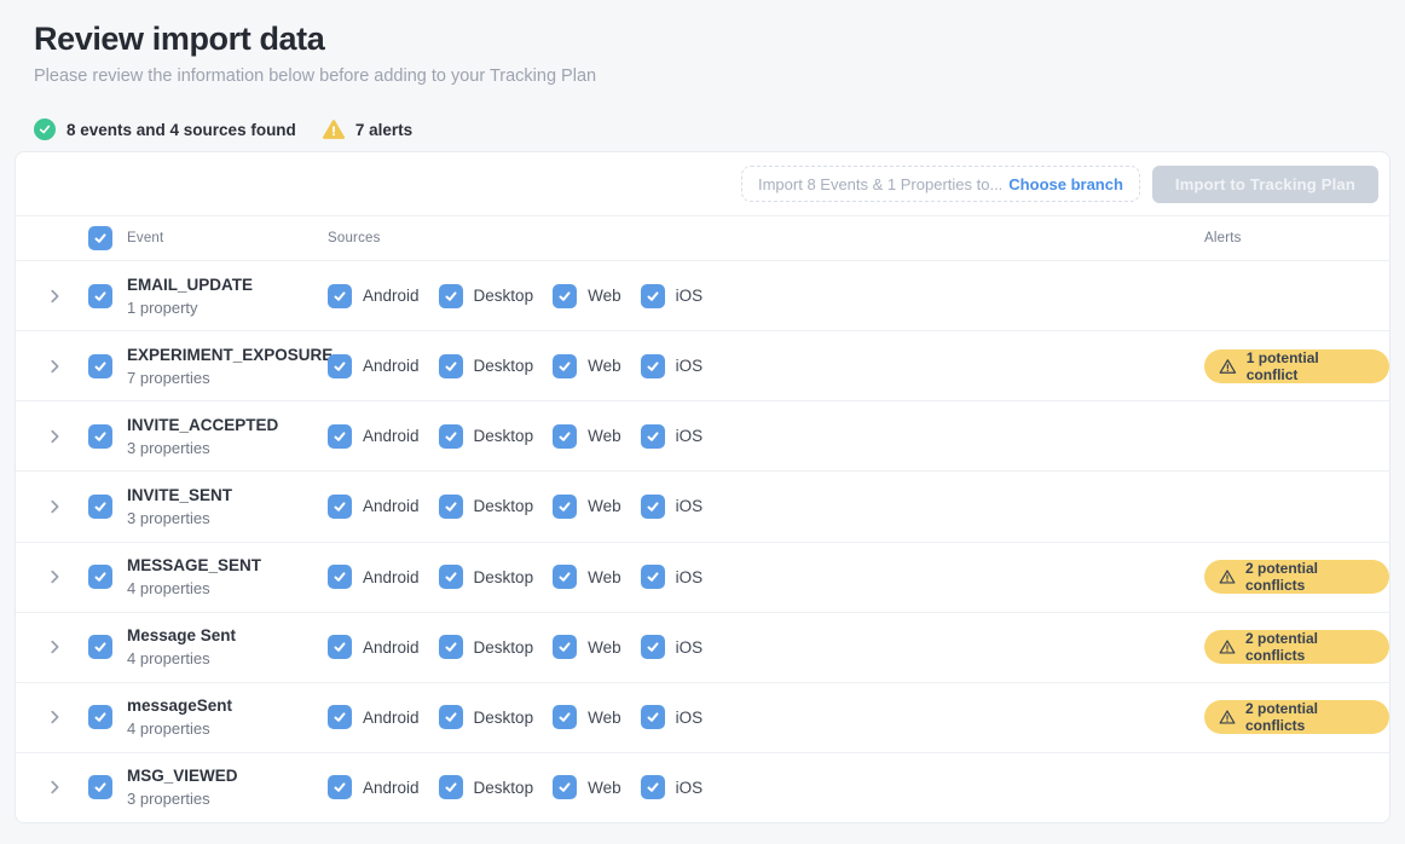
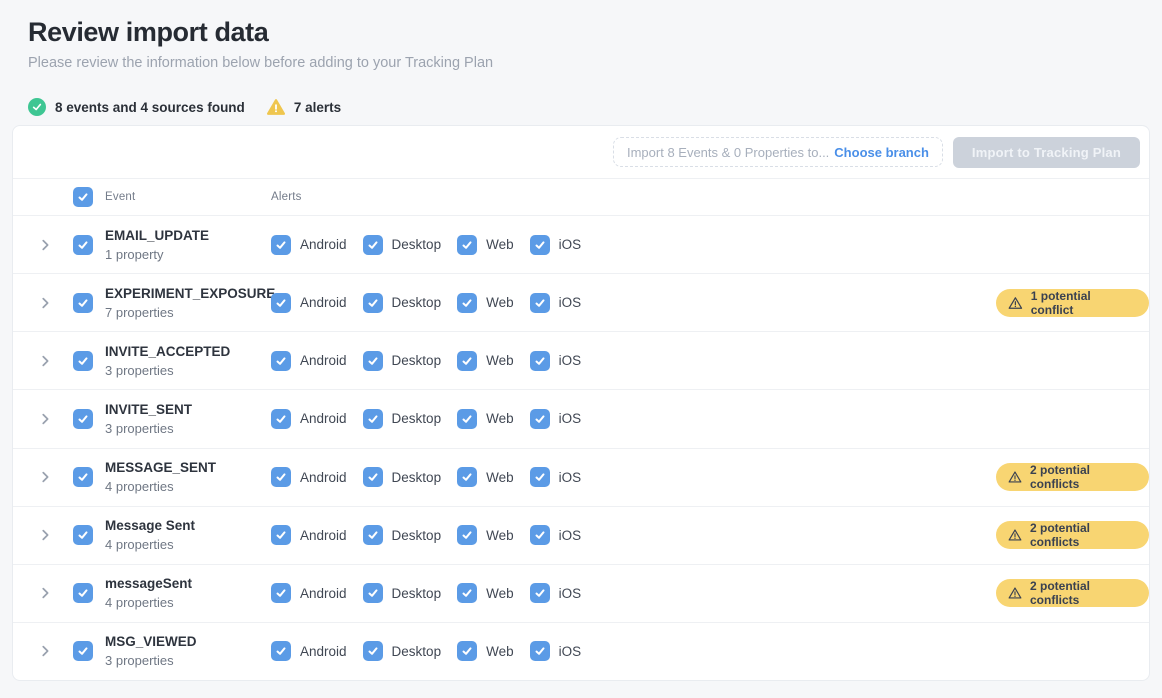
  Review import data
  Please review the information below before adding to your Tracking Plan
  8 events and 4 sources found
  7 alerts
- Import 8 Events & 1 Properties to...
+ Import 8 Events & 0 Properties to...
  Choose branch
  Import to Tracking Plan
  Event
- Sources
  Alerts
  EMAIL_UPDATE
  1 property
  Android
  Desktop
  Web
  iOS
  EXPERIMENT_EXPOSURE
  7 properties
  Android
  Desktop
  Web
  iOS
  1 potential conflict
  INVITE_ACCEPTED
  3 properties
  Android
  Desktop
  Web
  iOS
  INVITE_SENT
  3 properties
  Android
  Desktop
  Web
  iOS
  MESSAGE_SENT
  4 properties
  Android
  Desktop
  Web
  iOS
  2 potential conflicts
  Message Sent
  4 properties
  Android
  Desktop
  Web
  iOS
  2 potential conflicts
  messageSent
  4 properties
  Android
  Desktop
  Web
  iOS
  2 potential conflicts
  MSG_VIEWED
  3 properties
  Android
  Desktop
  Web
  iOS
